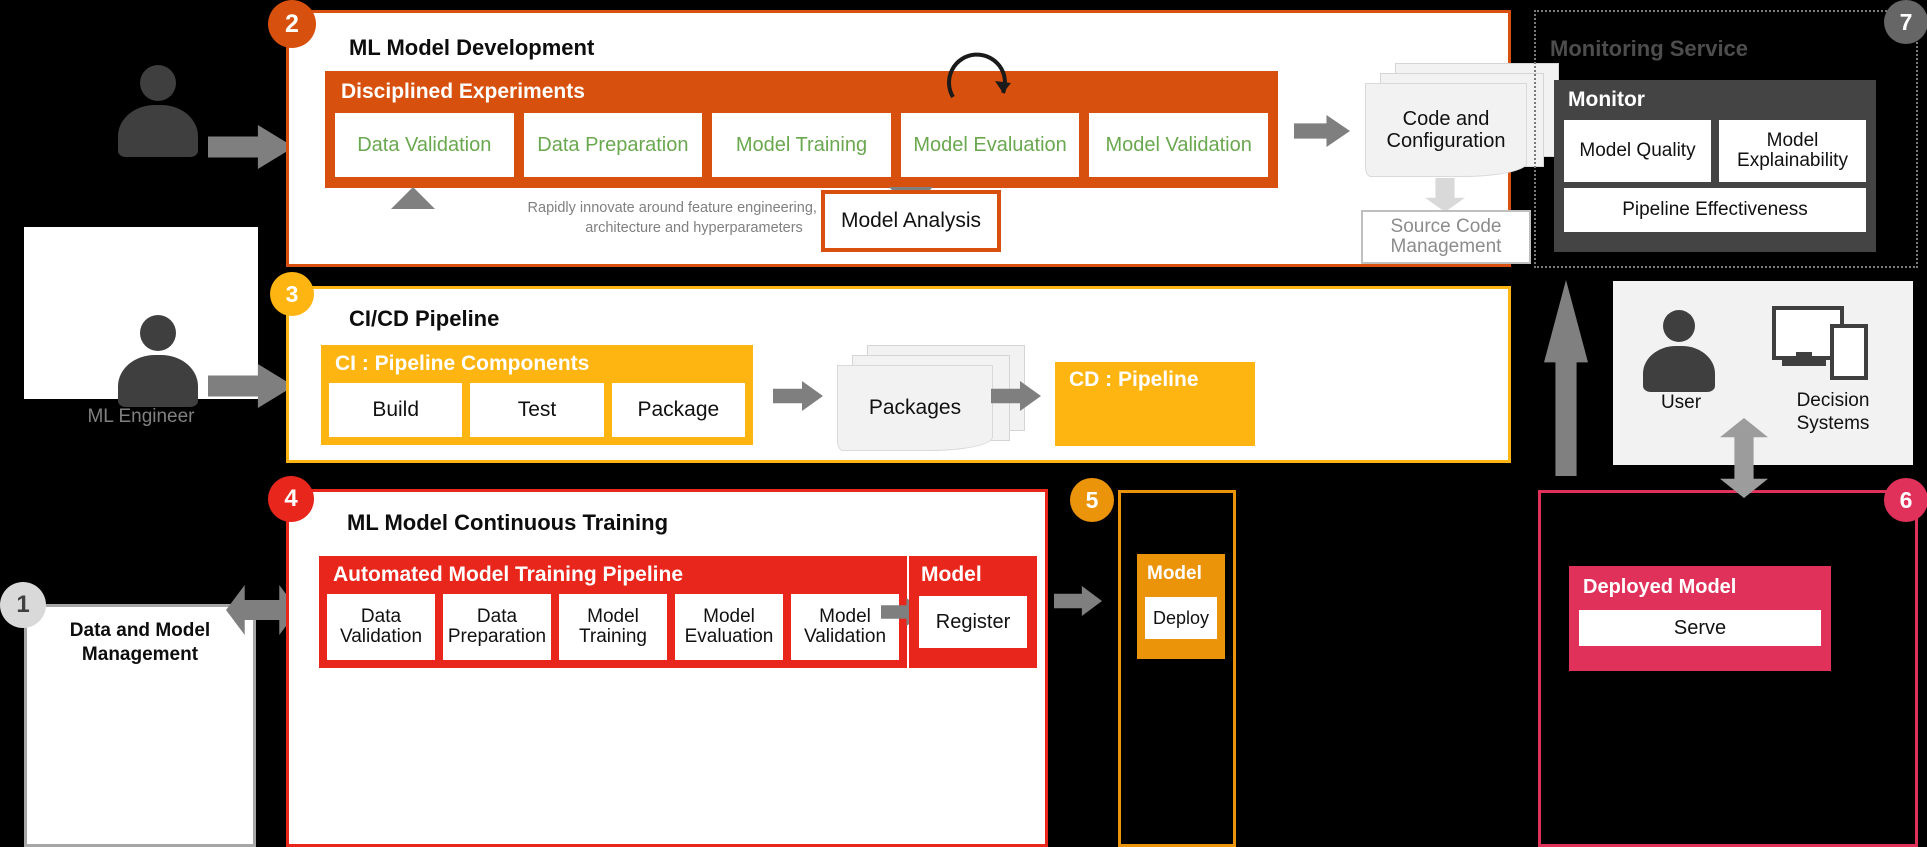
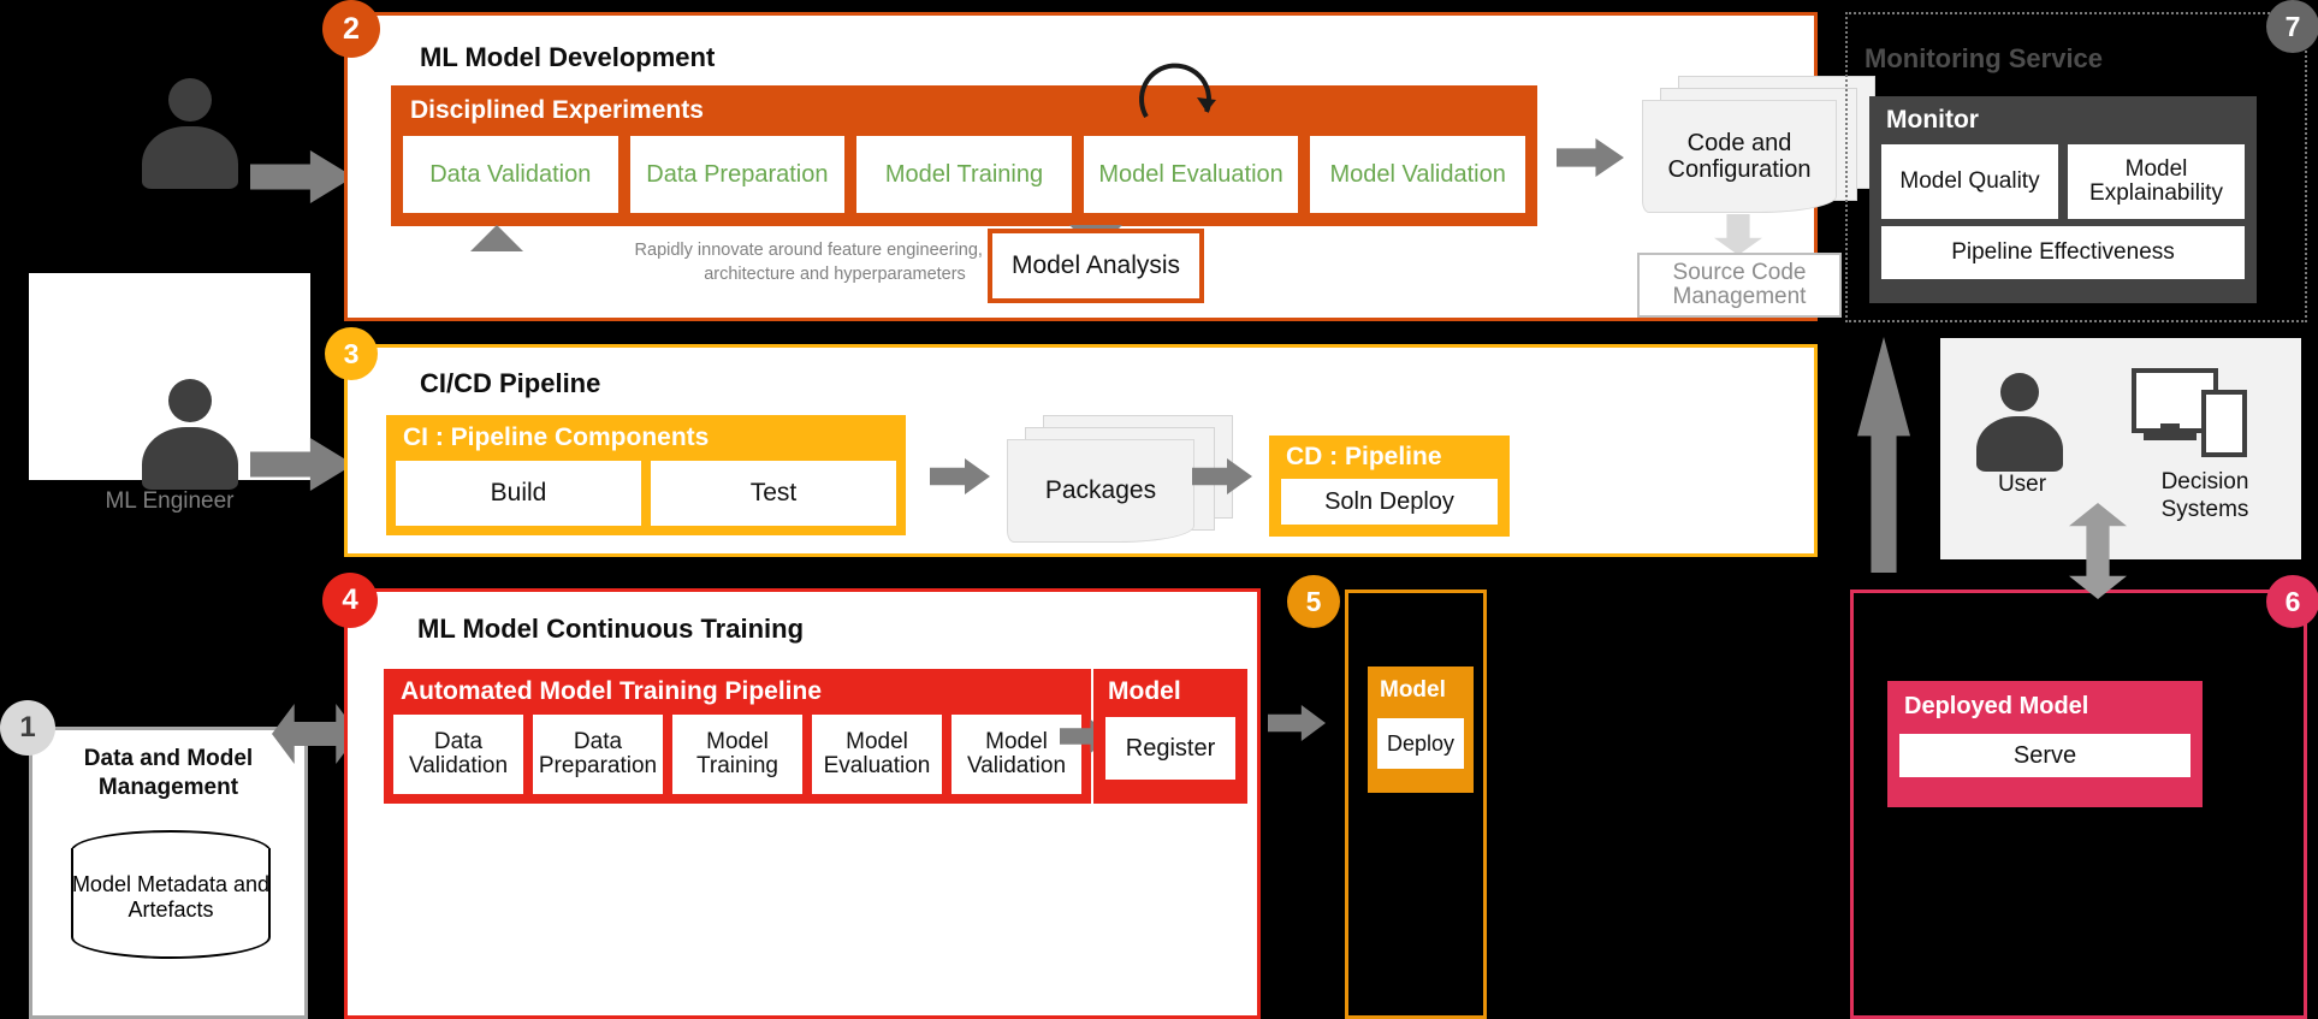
  Data and Model Management
+ Model Metadata and Artefacts
  1
  ML Engineer
  ML Model Development
  Disciplined Experiments
  Data Validation
  Data Preparation
  Model Training
  Model Evaluation
  Model Validation
  Rapidly innovate around feature engineering, architecture and hyperparameters
  Model Analysis
  Code and Configuration
  Source Code Management
  2
  CI/CD Pipeline
  CI : Pipeline Components
  Build
  Test
- Package
  Packages
  CD : Pipeline
+ Soln Deploy
  3
  ML Model Continuous Training
  Automated Model Training Pipeline
  Data Validation
  Data Preparation
  Model Training
  Model Evaluation
  Model Validation
  Model
  Register
  4
  Model
  Deploy
  5
  Deployed Model
  Serve
  6
  Monitoring Service
  Monitor
  Model Quality
  Model Explainability
  Pipeline Effectiveness
  7
  User
  Decision Systems
